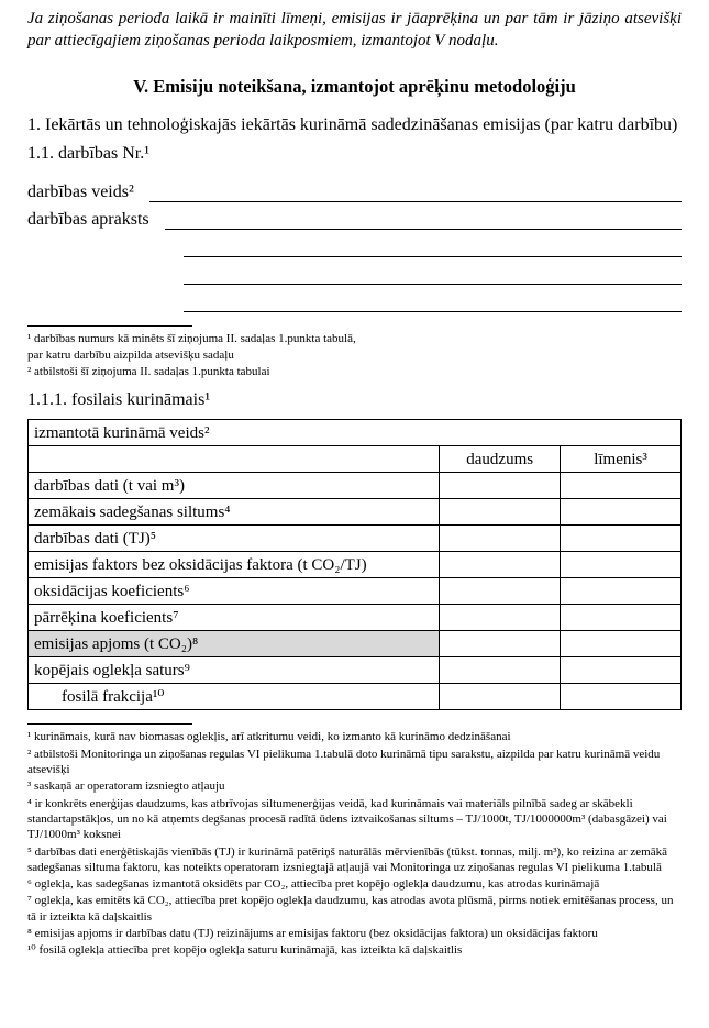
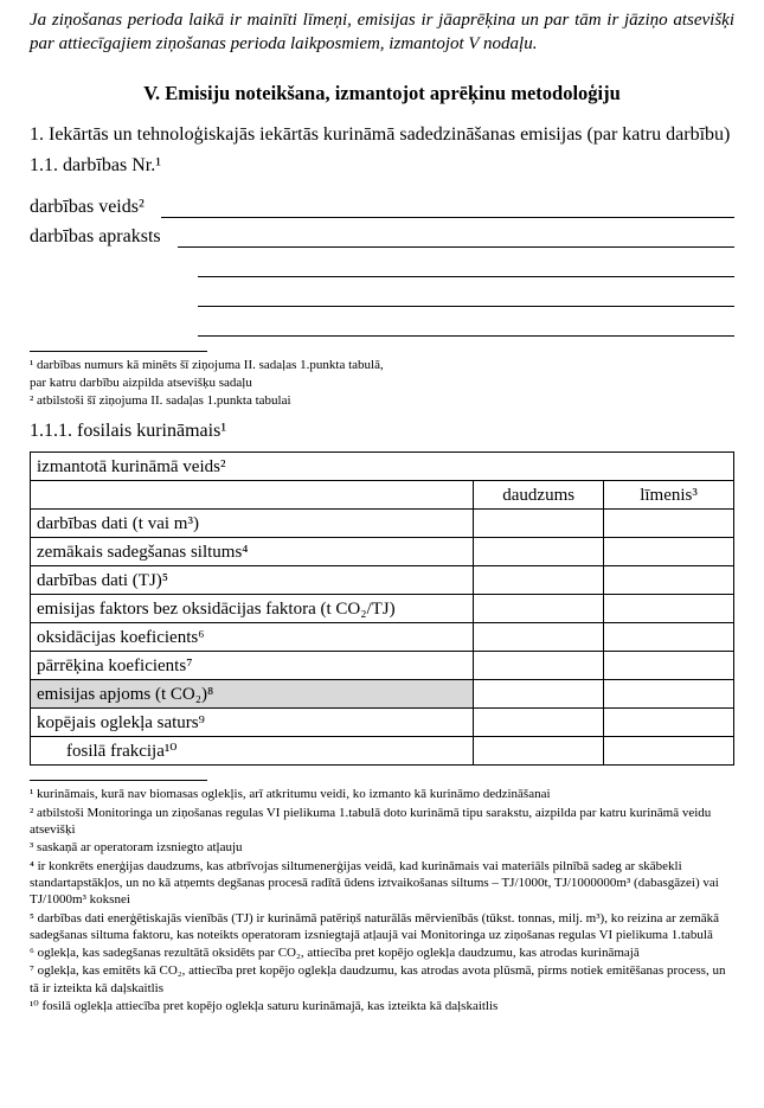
  Ja ziņošanas perioda laikā ir mainīti līmeņi, emisijas ir jāaprēķina un par tām ir jāziņo atsevišķi par attiecīgajiem ziņošanas perioda laikposmiem, izmantojot V nodaļu.
  V. Emisiju noteikšana, izmantojot aprēķinu metodoloģiju
  1. Iekārtās un tehnoloģiskajās iekārtās kurināmā sadedzināšanas emisijas (par katru darbību)
  1.1. darbības Nr.¹
  darbības veids²
  darbības apraksts
  ¹ darbības numurs kā minēts šī ziņojuma II. sadaļas 1.punkta tabulā,
  par katru darbību aizpilda atsevišķu sadaļu
  ² atbilstoši šī ziņojuma II. sadaļas 1.punkta tabulai
  1.1.1. fosilais kurināmais¹
  izmantotā kurināmā veids²
  	daudzums	līmenis³
  darbības dati (t vai m³)
  zemākais sadegšanas siltums⁴
  darbības dati (TJ)⁵
  emisijas faktors bez oksidācijas faktora (t CO₂/TJ)
  oksidācijas koeficients⁶
  pārrēķina koeficients⁷
  emisijas apjoms (t CO₂)⁸
  kopējais oglekļa saturs⁹
  fosilā frakcija¹⁰
  ¹ kurināmais, kurā nav biomasas oglekļis, arī atkritumu veidi, ko izmanto kā kurināmo dedzināšanai
  ² atbilstoši Monitoringa un ziņošanas regulas VI pielikuma 1.tabulā doto kurināmā tipu sarakstu, aizpilda par katru kurināmā veidu atsevišķi
  ³ saskaņā ar operatoram izsniegto atļauju
  ⁴ ir konkrēts enerģijas daudzums, kas atbrīvojas siltumenerģijas veidā, kad kurināmais vai materiāls pilnībā sadeg ar skābekli standartapstākļos, un no kā atņemts degšanas procesā radītā ūdens iztvaikošanas siltums – TJ/1000t, TJ/1000000m³ (dabasgāzei) vai TJ/1000m³ koksnei
  ⁵ darbības dati enerģētiskajās vienībās (TJ) ir kurināmā patēriņš naturālās mērvienībās (tūkst. tonnas, milj. m³), ko reizina ar zemākā sadegšanas siltuma faktoru, kas noteikts operatoram izsniegtajā atļaujā vai Monitoringa uz ziņošanas regulas VI pielikuma 1.tabulā
- ⁶ oglekļa, kas sadegšanas izmantotā oksidēts par CO₂, attiecība pret kopējo oglekļa daudzumu, kas atrodas kurināmajā
+ ⁶ oglekļa, kas sadegšanas rezultātā oksidēts par CO₂, attiecība pret kopējo oglekļa daudzumu, kas atrodas kurināmajā
  ⁷ oglekļa, kas emitēts kā CO₂, attiecība pret kopējo oglekļa daudzumu, kas atrodas avota plūsmā, pirms notiek emitēšanas process, un tā ir izteikta kā daļskaitlis
- ⁸ emisijas apjoms ir darbības datu (TJ) reizinājums ar emisijas faktoru (bez oksidācijas faktora) un oksidācijas faktoru
  ¹⁰ fosilā oglekļa attiecība pret kopējo oglekļa saturu kurināmajā, kas izteikta kā daļskaitlis
